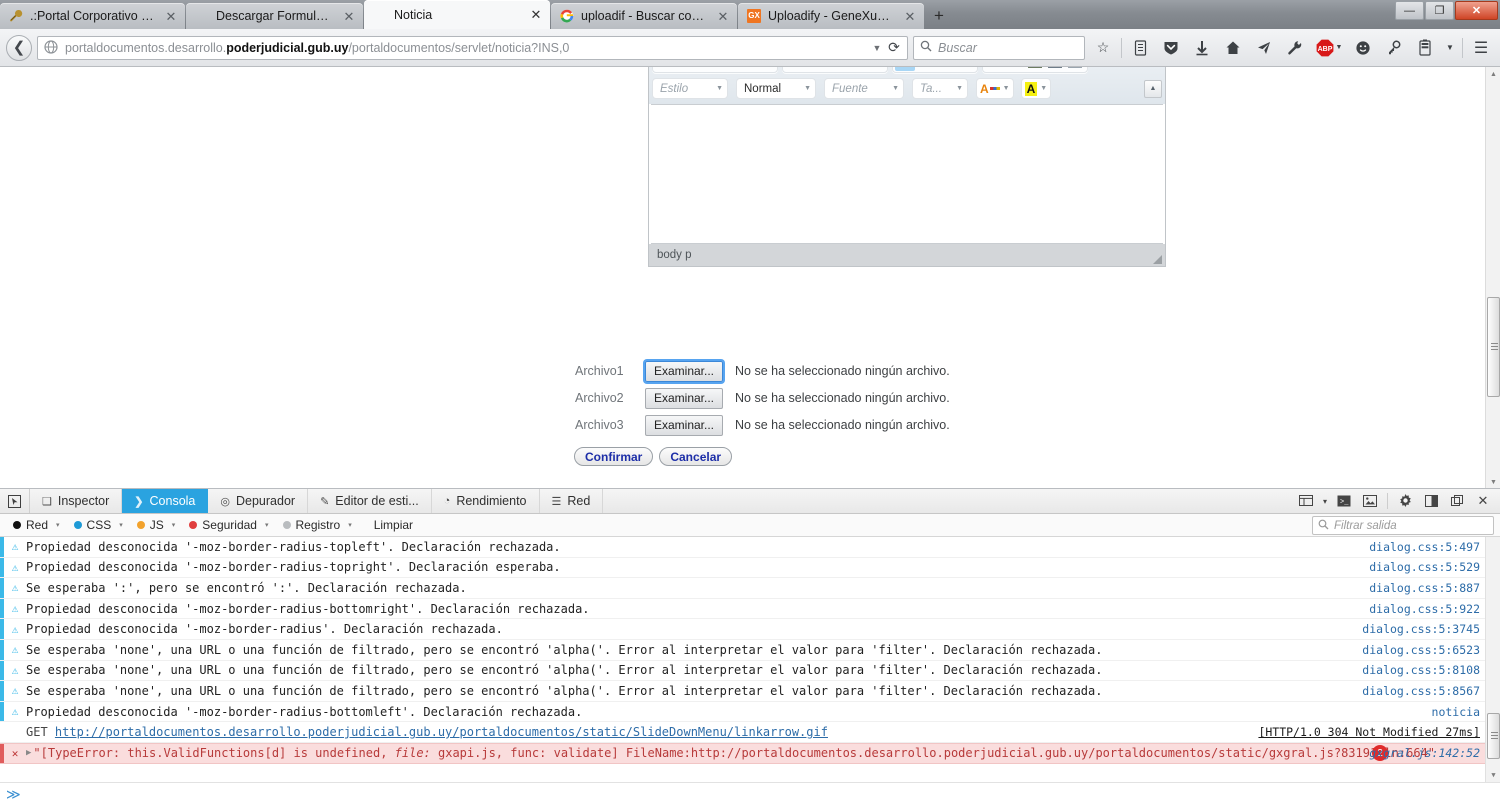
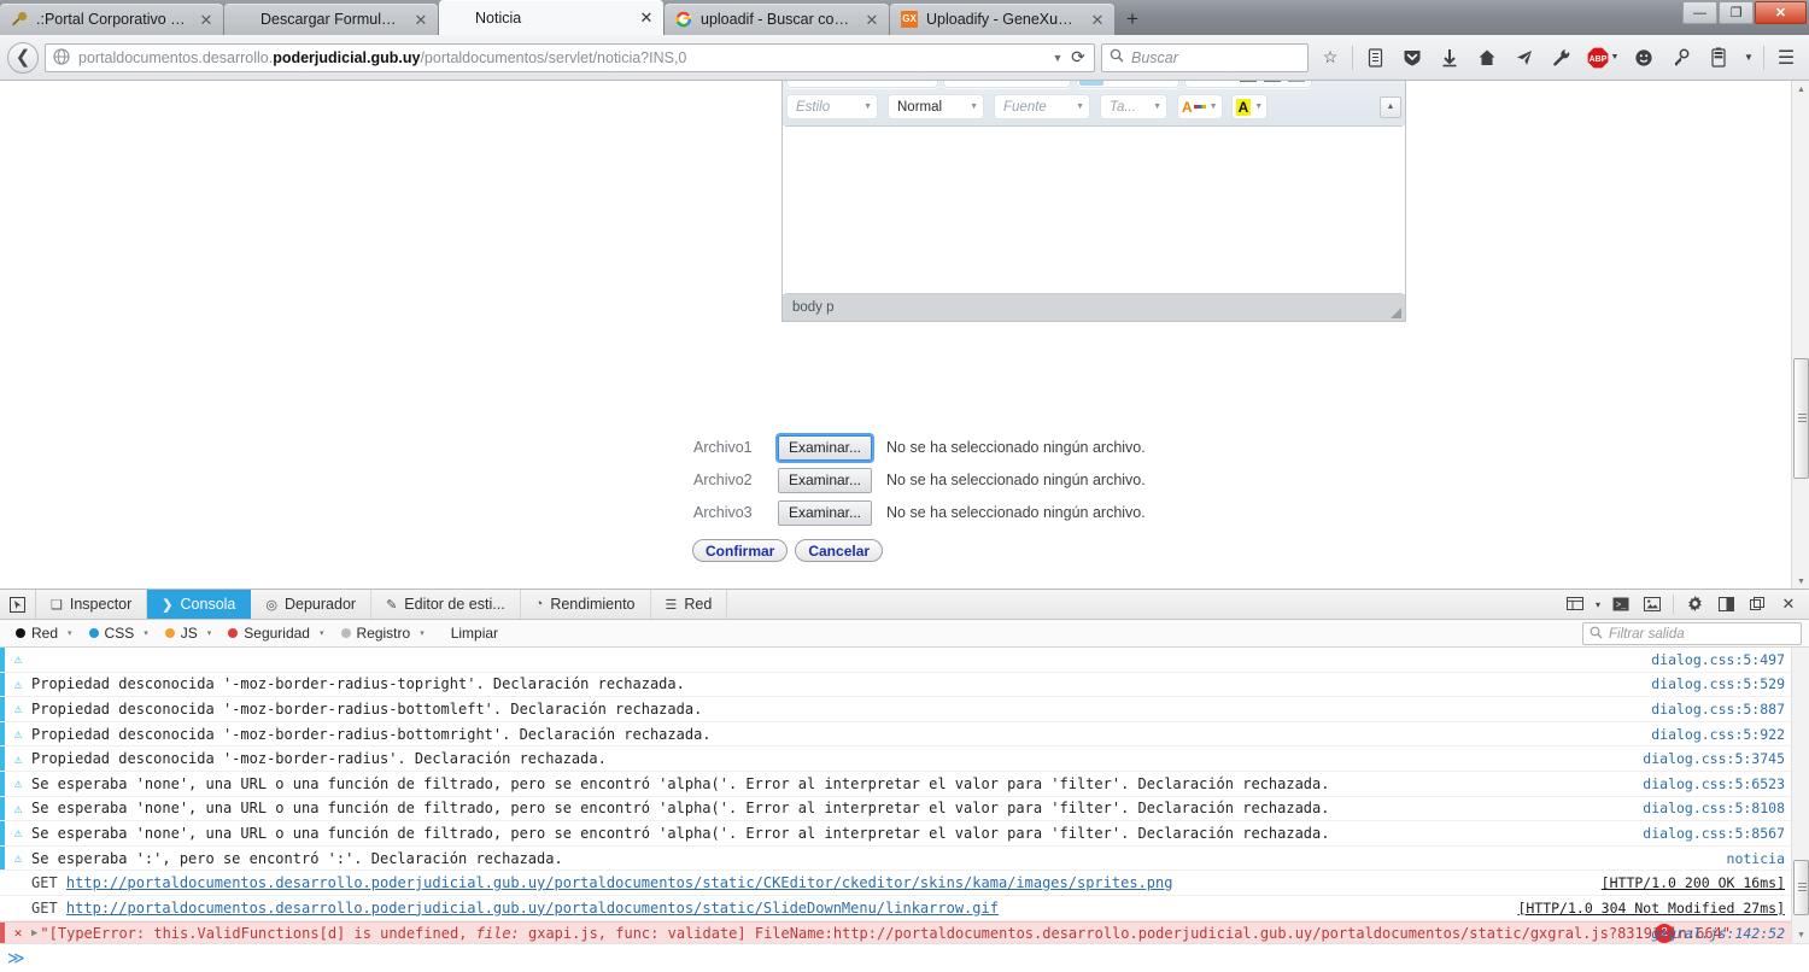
  .:Portal Corporativo de
  ✕
  Descargar Formulari
  ✕
  Noticia
  ✕
  uploadif - Buscar con G
  ✕
  GX
  Uploadify - GeneXus M
  ✕
  +
  —
  ❐
  ✕
  ❮
  portaldocumentos.desarrollo.poderjudicial.gub.uy/portaldocumentos/servlet/noticia?INS,0
  ▼
  ⟳
  Buscar
  ☆
  ▼
  ☰
  Estilo
  Normal
  Fuente
  Ta...
  A
  A
  body p
  Archivo1
  Examinar...
  No se ha seleccionado ningún archivo.
  Archivo2
  Examinar...
  No se ha seleccionado ningún archivo.
  Archivo3
  Examinar...
  No se ha seleccionado ningún archivo.
  Confirmar
  Cancelar
  ❑
  Inspector
  ❯
  Consola
  ◎
  Depurador
  ✎
  Editor de esti...
  ◔
  Rendimiento
  ☰
  Red
  ▾
  >_
  ✕
  Red
  CSS
  JS
  Seguridad
  Registro
  Limpiar
  Filtrar salida
  ⚠
- Propiedad desconocida '-moz-border-radius-topleft'. Declaración rechazada.
  dialog.css:5:497
  ⚠
- Propiedad desconocida '-moz-border-radius-topright'. Declaración esperaba.
+ Propiedad desconocida '-moz-border-radius-topright'. Declaración rechazada.
  dialog.css:5:529
  ⚠
- Se esperaba ':', pero se encontró ':'. Declaración rechazada.
+ Propiedad desconocida '-moz-border-radius-bottomleft'. Declaración rechazada.
  dialog.css:5:887
  ⚠
  Propiedad desconocida '-moz-border-radius-bottomright'. Declaración rechazada.
  dialog.css:5:922
  ⚠
  Propiedad desconocida '-moz-border-radius'. Declaración rechazada.
  dialog.css:5:3745
  ⚠
  Se esperaba 'none', una URL o una función de filtrado, pero se encontró 'alpha('. Error al interpretar el valor para 'filter'. Declaración rechazada.
  dialog.css:5:6523
  ⚠
  Se esperaba 'none', una URL o una función de filtrado, pero se encontró 'alpha('. Error al interpretar el valor para 'filter'. Declaración rechazada.
  dialog.css:5:8108
  ⚠
  Se esperaba 'none', una URL o una función de filtrado, pero se encontró 'alpha('. Error al interpretar el valor para 'filter'. Declaración rechazada.
  dialog.css:5:8567
  ⚠
- Propiedad desconocida '-moz-border-radius-bottomleft'. Declaración rechazada.
+ Se esperaba ':', pero se encontró ':'. Declaración rechazada.
  noticia
+ GET http://portaldocumentos.desarrollo.poderjudicial.gub.uy/portaldocumentos/static/CKEditor/ckeditor/skins/kama/images/sprites.png
+ [HTTP/1.0 200 OK 16ms]
  GET http://portaldocumentos.desarrollo.poderjudicial.gub.uy/portaldocumentos/static/SlideDownMenu/linkarrow.gif
  [HTTP/1.0 304 Not Modified 27ms]
  ✕
  ▶
  "[TypeError: this.ValidFunctions[d] is undefined, file: gxapi.js, func: validate] FileName:http://portaldocumentos.desarrollo.poderjudicial.gub.uy/portaldocumentos/static/gxgral.js?8319 ln:664"
  2
  gxgral.js:142:52
  ▼
  ≫
